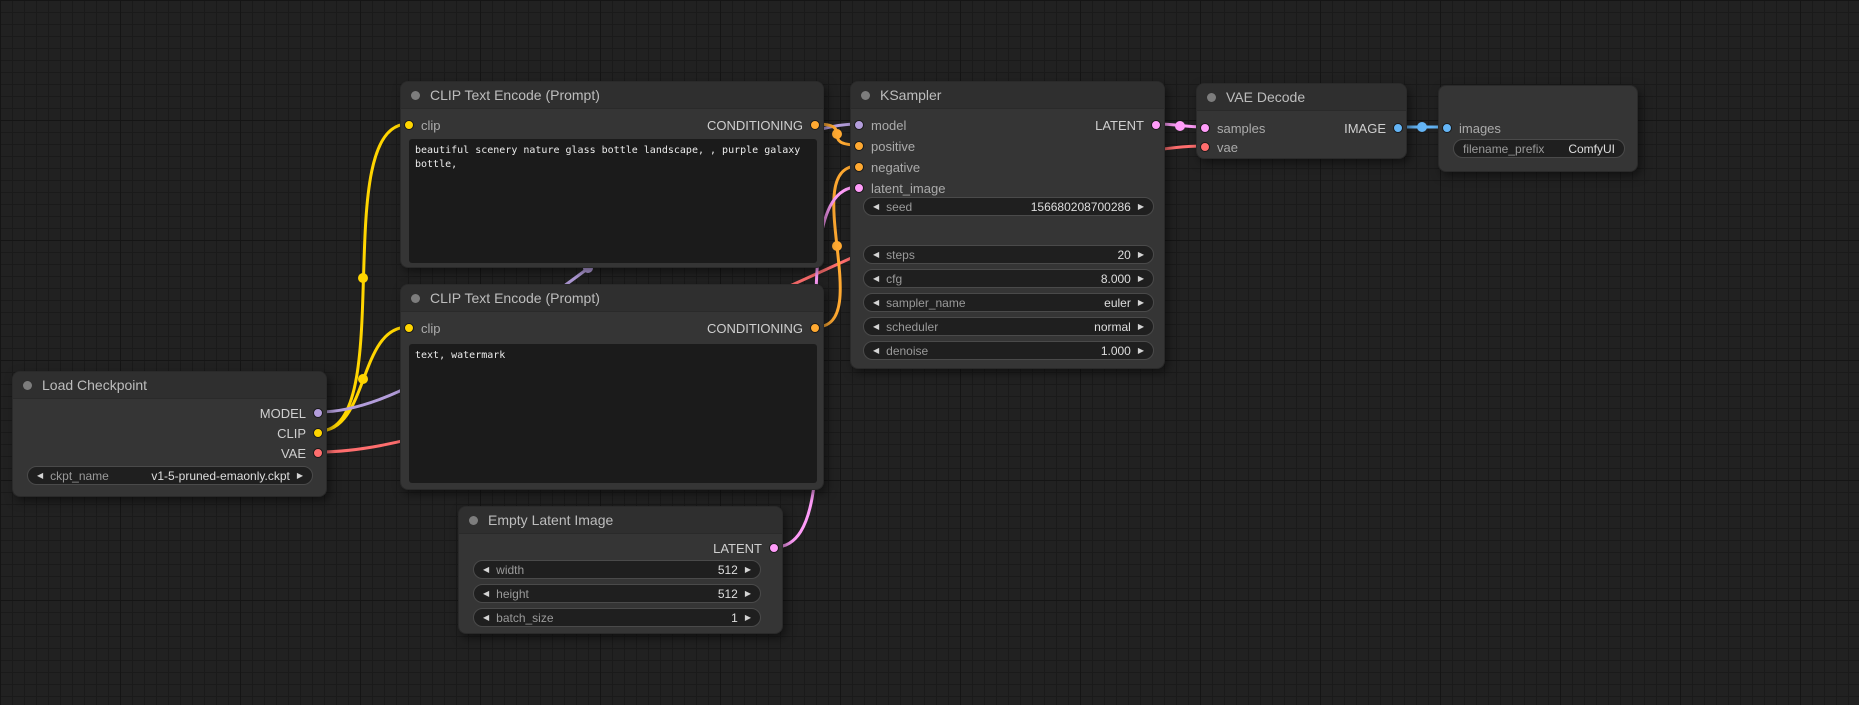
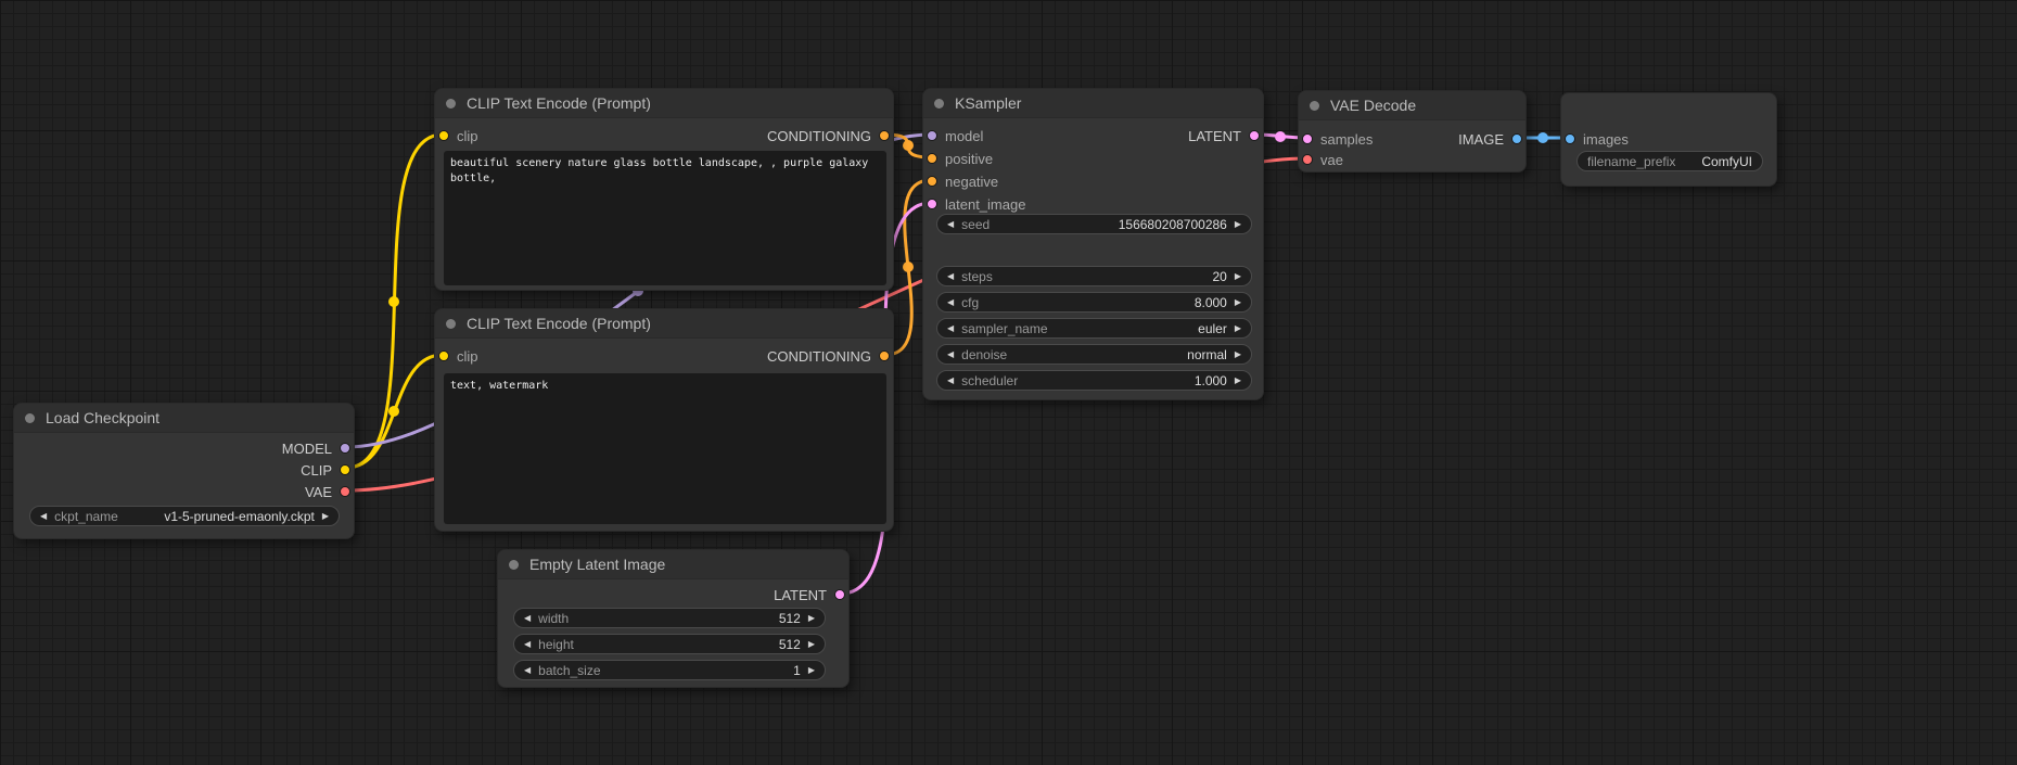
  Load Checkpoint
  MODEL
  CLIP
  VAE
  ◀
  ckpt_name
  v1-5-pruned-emaonly.ckpt
  ▶
  CLIP Text Encode (Prompt)
  clip
  CONDITIONING
  beautiful scenery nature glass bottle landscape, , purple galaxy bottle,
  CLIP Text Encode (Prompt)
  clip
  CONDITIONING
  text, watermark
  Empty Latent Image
  LATENT
  ◀
  width
  512
  ▶
  ◀
  height
  512
  ▶
  ◀
  batch_size
  1
  ▶
  KSampler
  model
  positive
  negative
  latent_image
  LATENT
  ◀
  seed
  156680208700286
  ▶
  ◀
  steps
  20
  ▶
  ◀
  cfg
  8.000
  ▶
  ◀
  sampler_name
  euler
  ▶
  ◀
- scheduler
+ denoise
  normal
  ▶
  ◀
- denoise
+ scheduler
  1.000
  ▶
  VAE Decode
  samples
  vae
  IMAGE
  images
  filename_prefix
  ComfyUI
